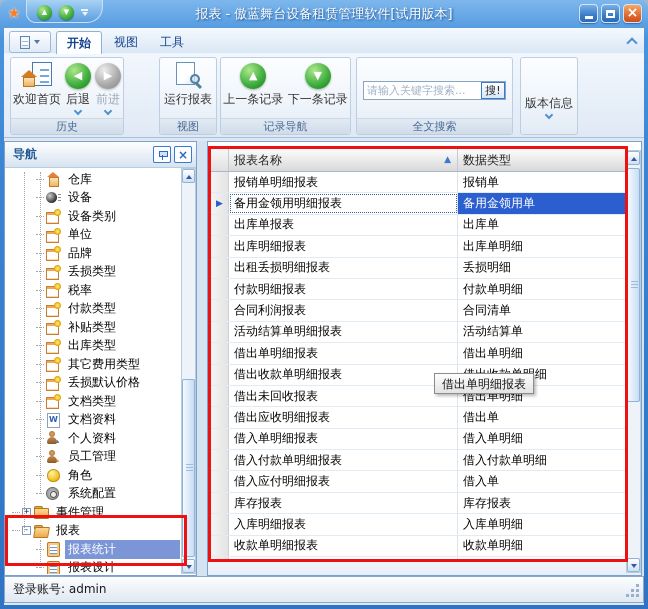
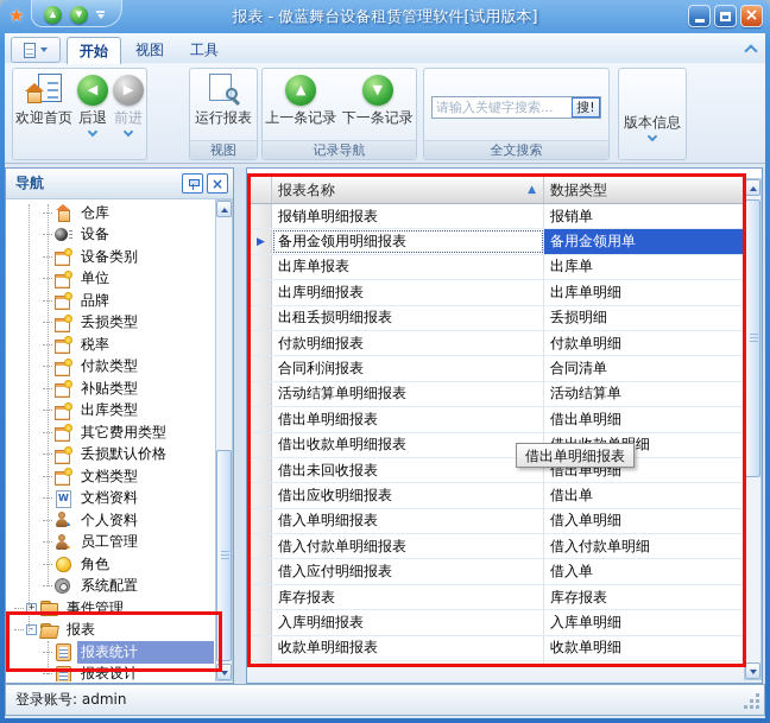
  ★
  ▲
  ▼
  报表 - 傲蓝舞台设备租赁管理软件[试用版本]
  ×
  开始
  视图
  工具
  欢迎首页
  ◀
  后退
  ▶
  前进
- 历史
  运行报表
  视图
  ▲
  上一条记录
  ▼
  下一条记录
  记录导航
  请输入关键字搜索...
  搜!
  全文搜索
  版本信息
  导航
  ×
  仓库
  设备
  设备类别
  单位
  品牌
  丢损类型
  税率
  付款类型
  补贴类型
  出库类型
  其它费用类型
  丢损默认价格
  文档类型
  文档资料
  个人资料
  员工管理
  角色
  系统配置
  +
  事件管理
  -
  报表
  报表统计
  报表设计
  报表名称
  ▲
  数据类型
  报销单明细报表
  报销单
  ▶
  备用金领用明细报表
  备用金领用单
  出库单报表
  出库单
  出库明细报表
  出库单明细
  出租丢损明细报表
  丢损明细
  付款明细报表
  付款单明细
  合同利润报表
  合同清单
  活动结算单明细报表
  活动结算单
  借出单明细报表
  借出单明细
  借出收款单明细报表
  借出未回收报表
  借出单明细
  借出应收明细报表
  借出单
  借入单明细报表
  借入单明细
  借入付款单明细报表
  借入付款单明细
  借入应付明细报表
  借入单
  库存报表
  库存报表
  入库明细报表
  入库单明细
  收款单明细报表
  收款单明细
  借出单明细报表
  登录账号: admin
